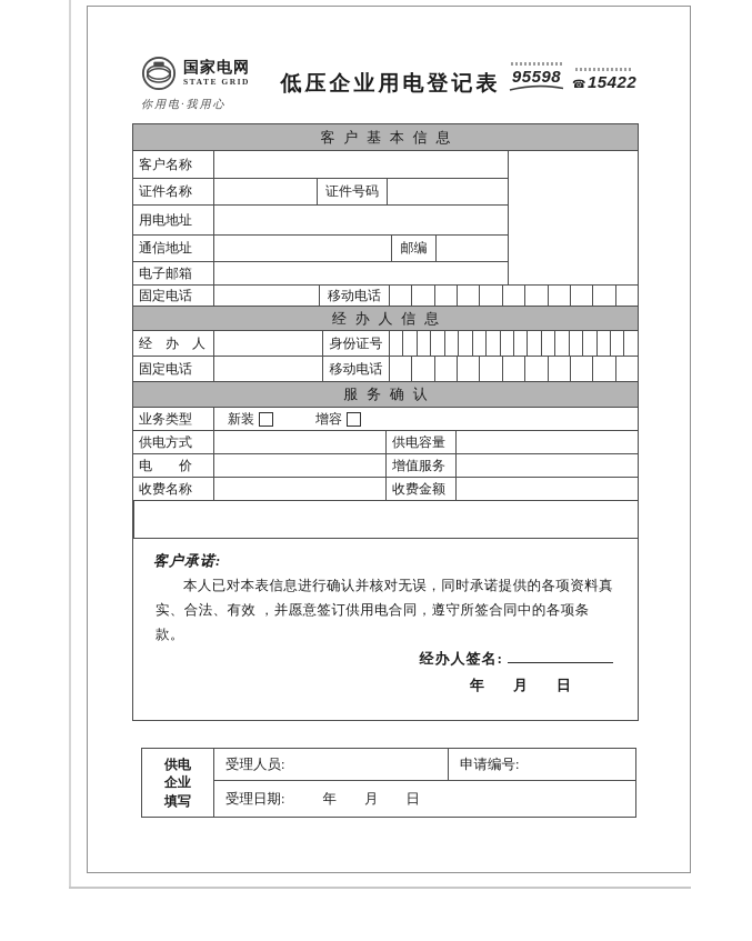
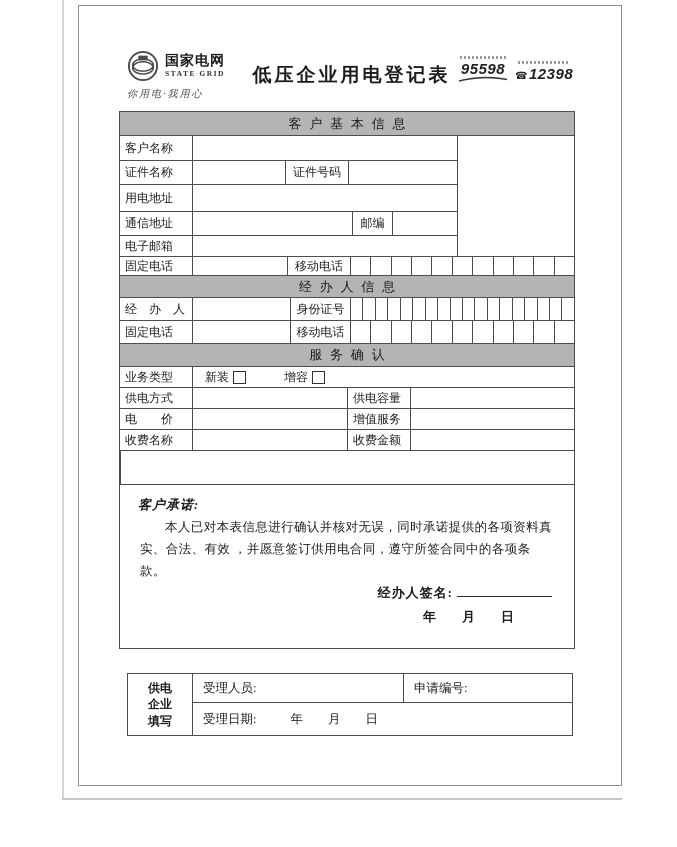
  国家电网
  STATE GRID
  你用电·我用心
  低压企业用电登记表
  95598
- ☎15422
+ ☎12398
  客户基本信息
  客户名称
  证件名称
  证件号码
  用电地址
  通信地址
  邮编
  电子邮箱
  固定电话
  移动电话
  经办人信息
  经 办 人
  身份证号
  固定电话
  移动电话
  服务确认
  业务类型
  新装
  增容
  供电方式
  供电容量
  电 价
  增值服务
  收费名称
  收费金额
  客户承诺:
  本人已对本表信息进行确认并核对无误，同时承诺提供的各项资料真实、合法、有效 ，并愿意签订供用电合同，遵守所签合同中的各项条款。
  经办人签名:
  年 月 日
  供电
  企业
  填写
  受理人员:
  申请编号:
  受理日期:
  年 月 日
